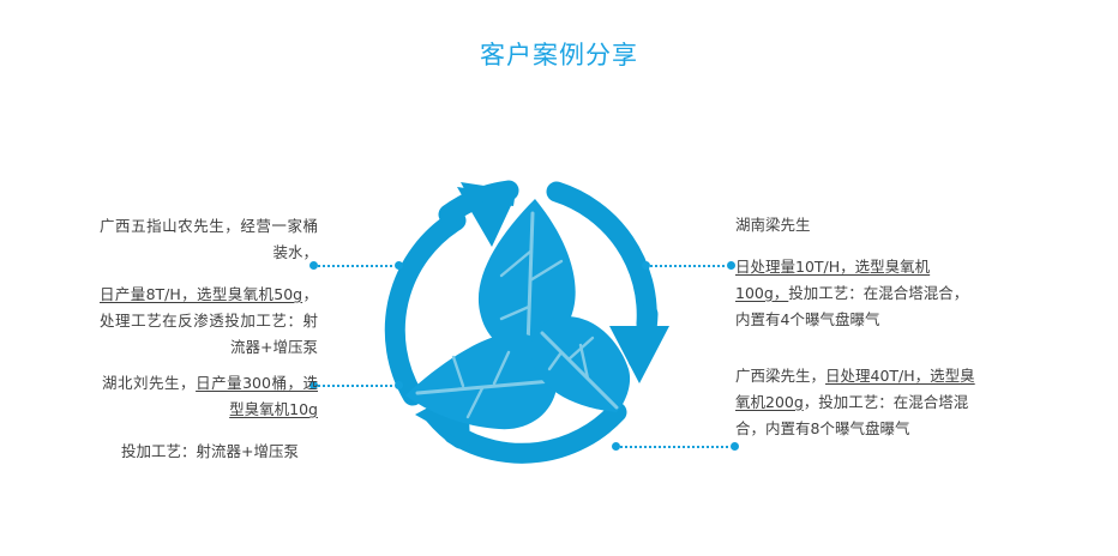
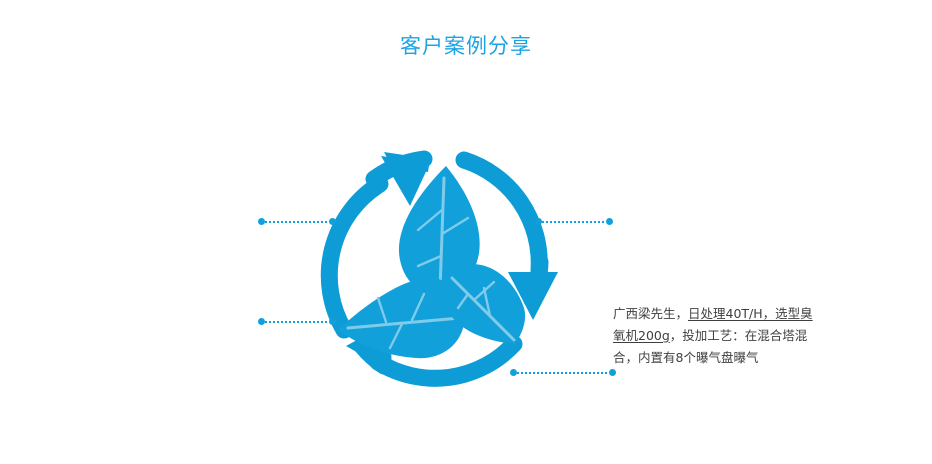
  客户案例分享
- 广西五指山农先生，经营一家桶装水，
- 日产量8T/H，选型臭氧机50g，处理工艺在反渗透投加工艺：射流器+增压泵
- 湖北刘先生，日产量300桶，选型臭氧机10g
- 投加工艺：射流器+增压泵
- 湖南梁先生
- 日处理量10T/H，选型臭氧机100g，投加工艺：在混合塔混合，内置有4个曝气盘曝气
  广西梁先生，日处理40T/H，选型臭氧机200g，投加工艺：在混合塔混合，内置有8个曝气盘曝气
